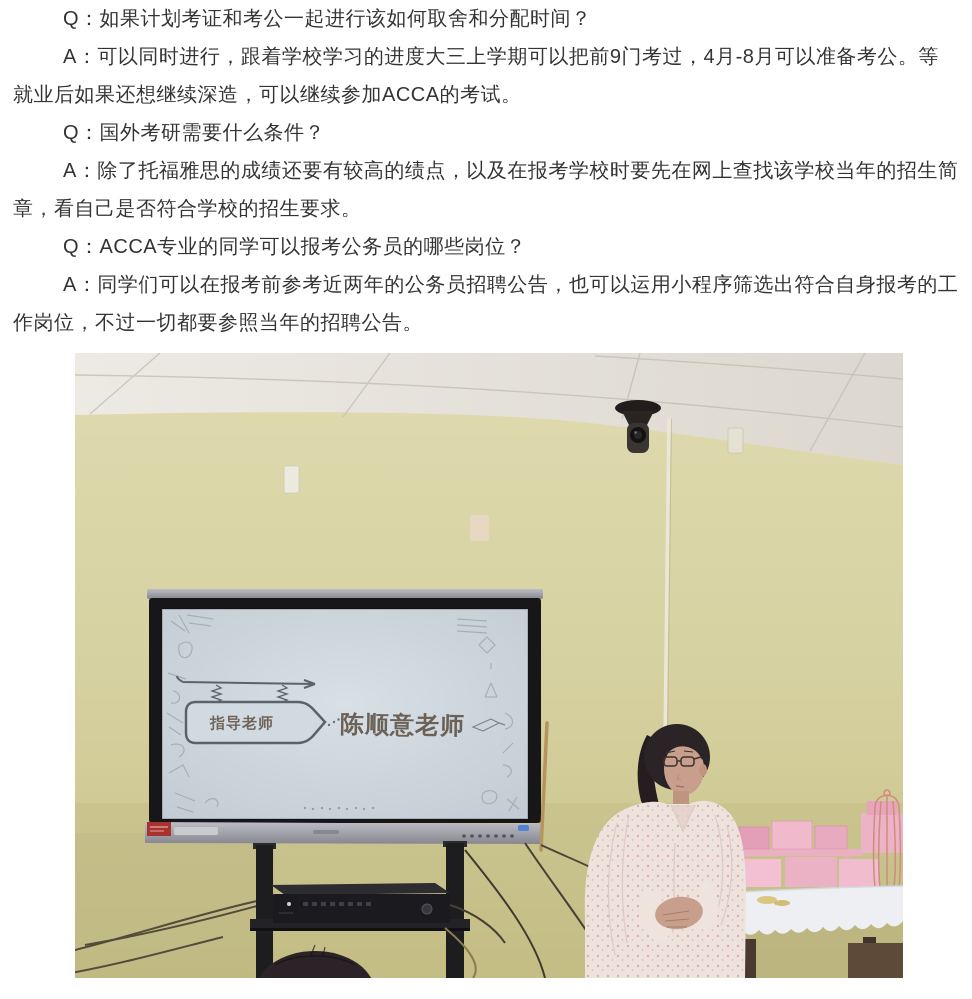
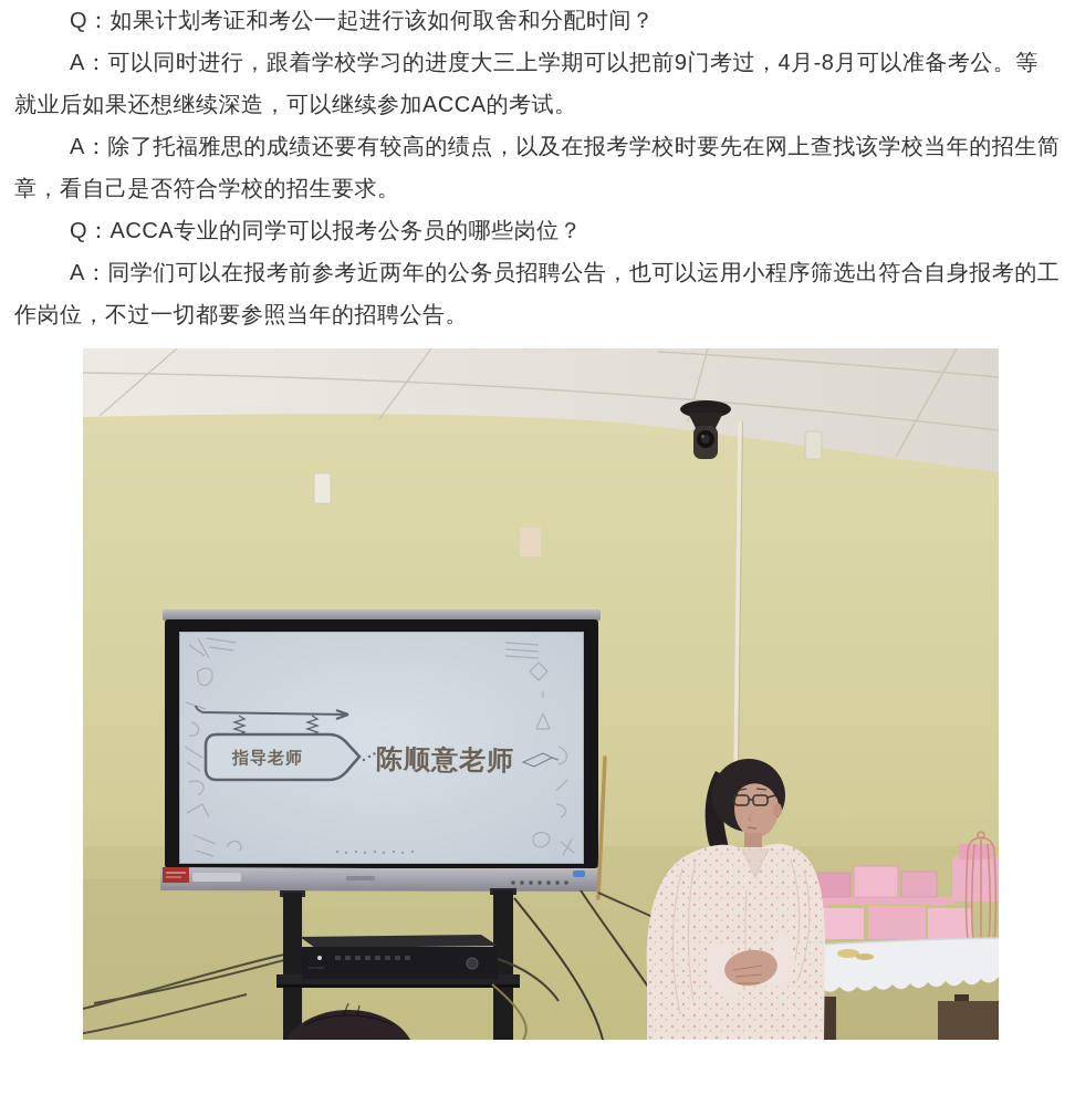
  Q：如果计划考证和考公一起进行该如何取舍和分配时间？
  A：可以同时进行，跟着学校学习的进度大三上学期可以把前9门考过，4月-8月可以准备考公。等就业后如果还想继续深造，可以继续参加ACCA的考试。
- Q：国外考研需要什么条件？
  A：除了托福雅思的成绩还要有较高的绩点，以及在报考学校时要先在网上查找该学校当年的招生简章，看自己是否符合学校的招生要求。
  Q：ACCA专业的同学可以报考公务员的哪些岗位？
  A：同学们可以在报考前参考近两年的公务员招聘公告，也可以运用小程序筛选出符合自身报考的工作岗位，不过一切都要参照当年的招聘公告。
  指导老师
  陈顺意老师
